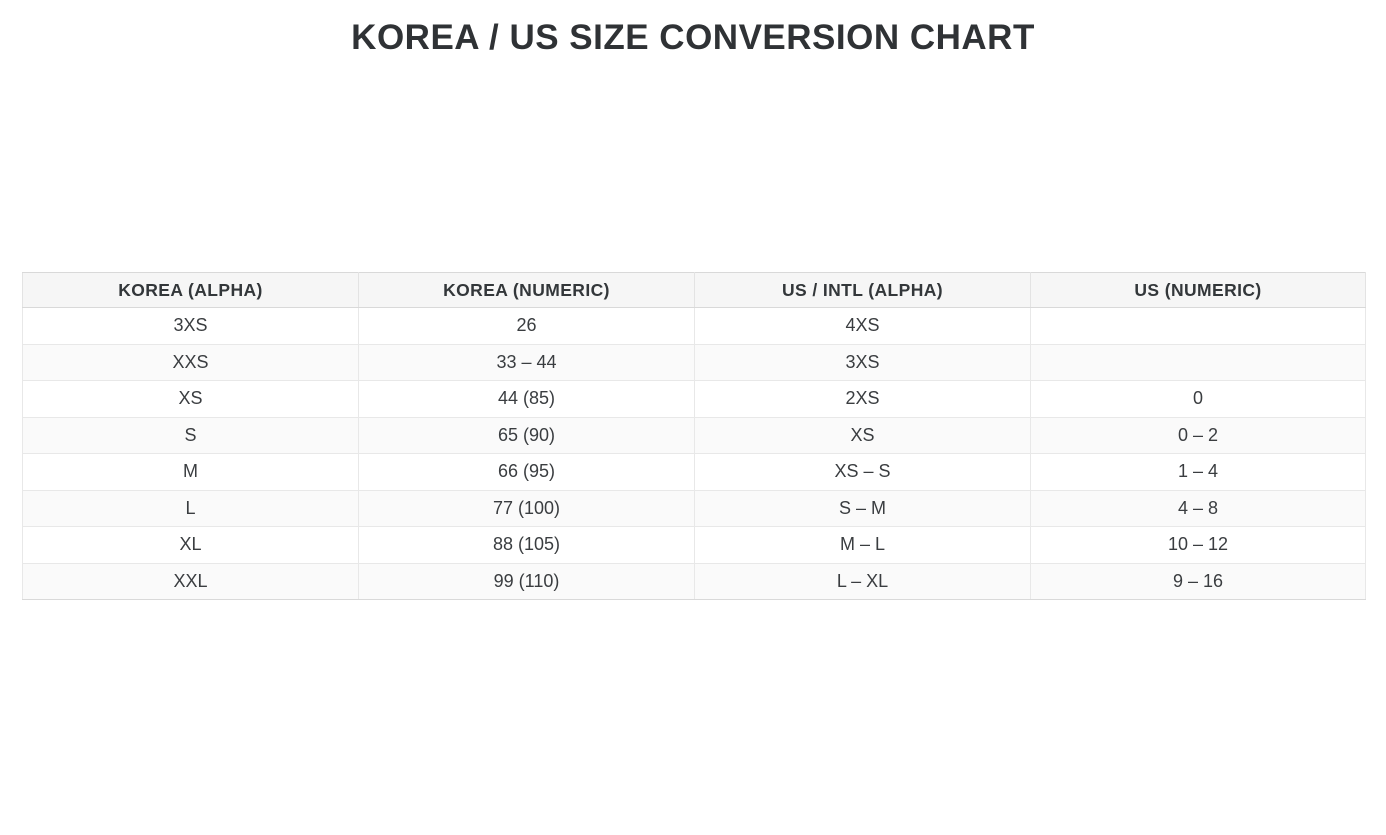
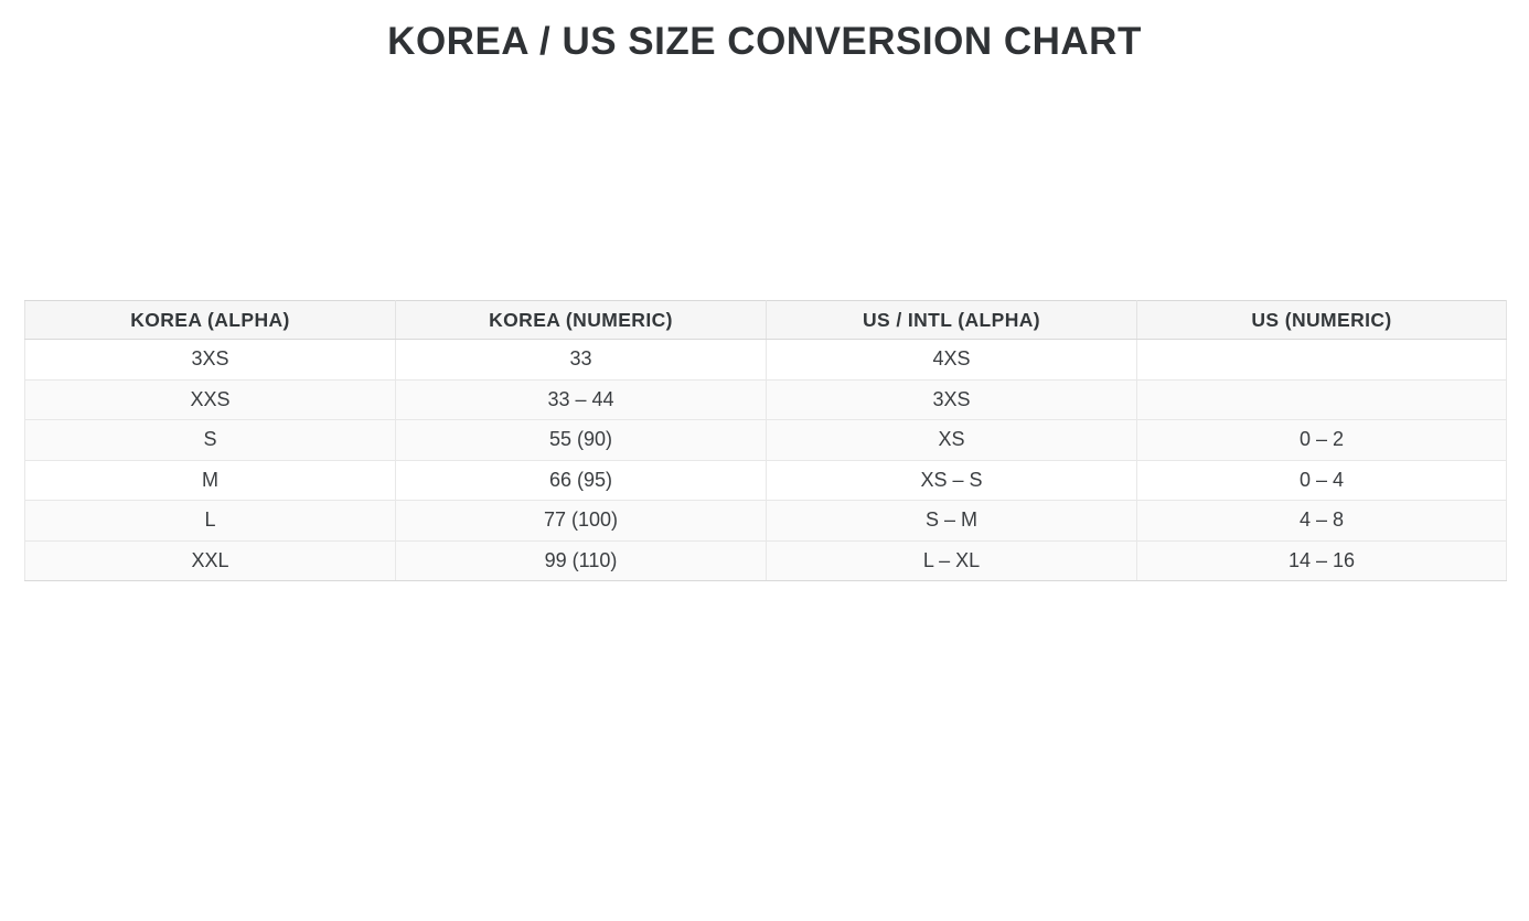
  KOREA / US SIZE CONVERSION CHART
  KOREA (ALPHA)	KOREA (NUMERIC)	US / INTL (ALPHA)	US (NUMERIC)
- 3XS	26	4XS
+ 3XS	33	4XS
  XXS	33 – 44	3XS
- XS	44 (85)	2XS	0
- S	65 (90)	XS	0 – 2
+ S	55 (90)	XS	0 – 2
- M	66 (95)	XS – S	1 – 4
+ M	66 (95)	XS – S	0 – 4
  L	77 (100)	S – M	4 – 8
- XL	88 (105)	M – L	10 – 12
- XXL	99 (110)	L – XL	9 – 16
+ XXL	99 (110)	L – XL	14 – 16
